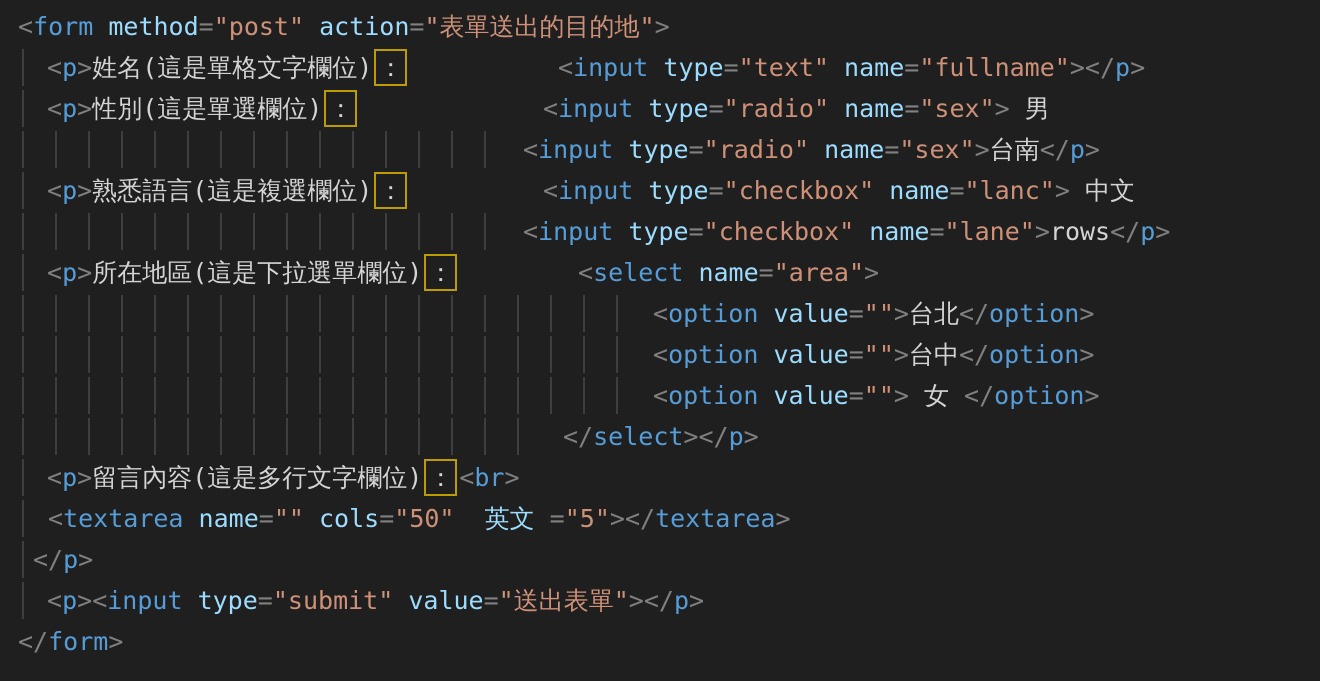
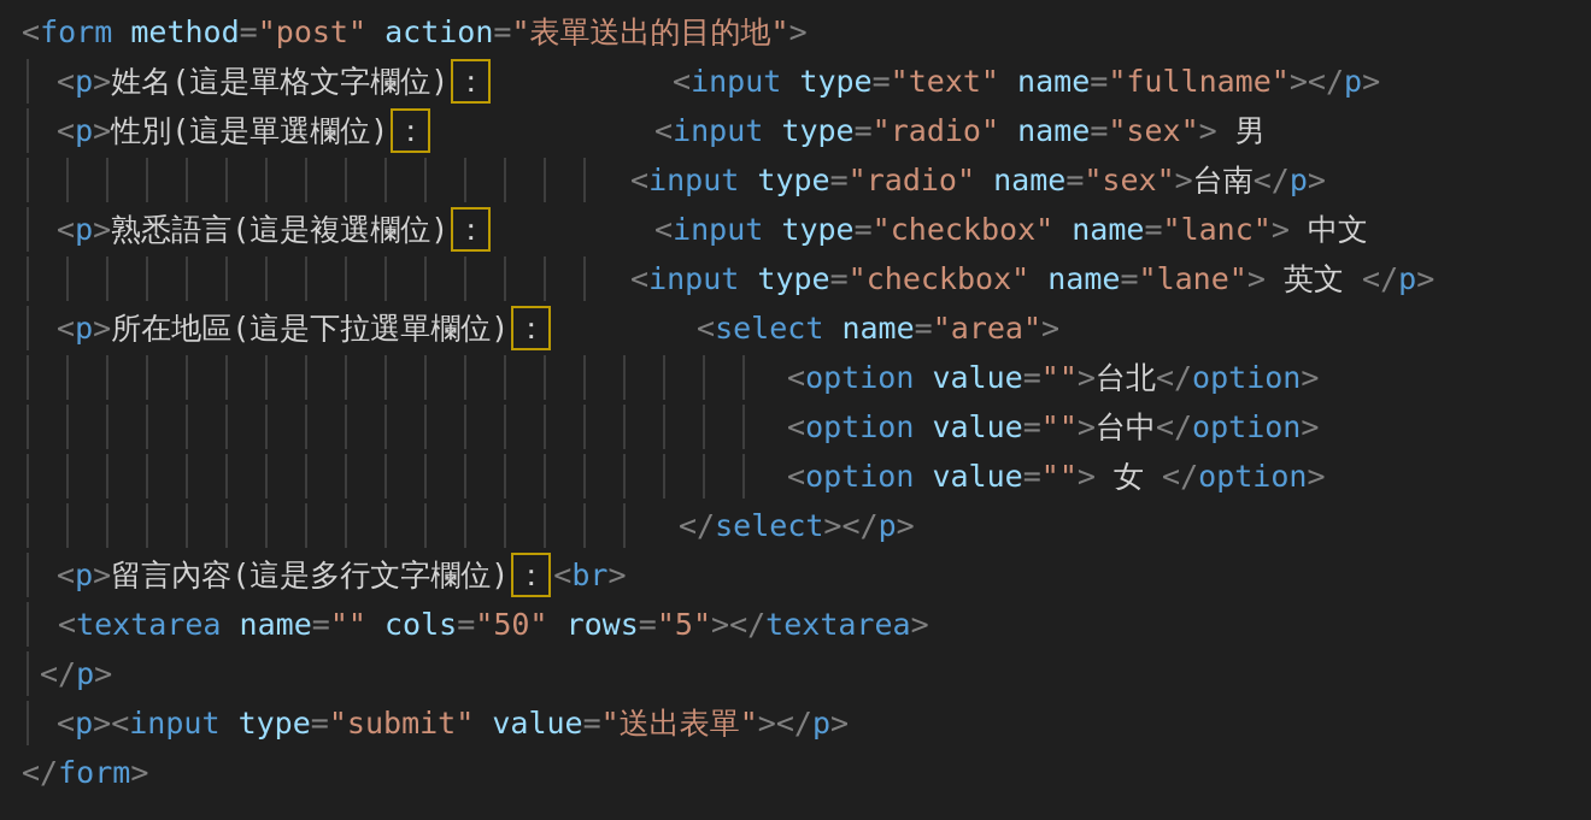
  <form method="post" action="表單送出的目的地">
  <p>姓名(這是單格文字欄位) ：
  <input type="text" name="fullname"></p>
  <p>性別(這是單選欄位) ：
  <input type="radio" name="sex"> 男
  <input type="radio" name="sex">台南</p>
  <p>熟悉語言(這是複選欄位) ：
  <input type="checkbox" name="lanc"> 中文
- <input type="checkbox" name="lane">rows</p>
+ <input type="checkbox" name="lane"> 英文 </p>
  <p>所在地區(這是下拉選單欄位) ：
  <select name="area">
  <option value="">台北</option>
  <option value="">台中</option>
  <option value=""> 女 </option>
  </select></p>
  <p>留言內容(這是多行文字欄位) ： <br>
- <textarea name="" cols="50" 英文 ="5"></textarea>
+ <textarea name="" cols="50" rows="5"></textarea>
  </p>
  <p><input type="submit" value="送出表單"></p>
  </form>
